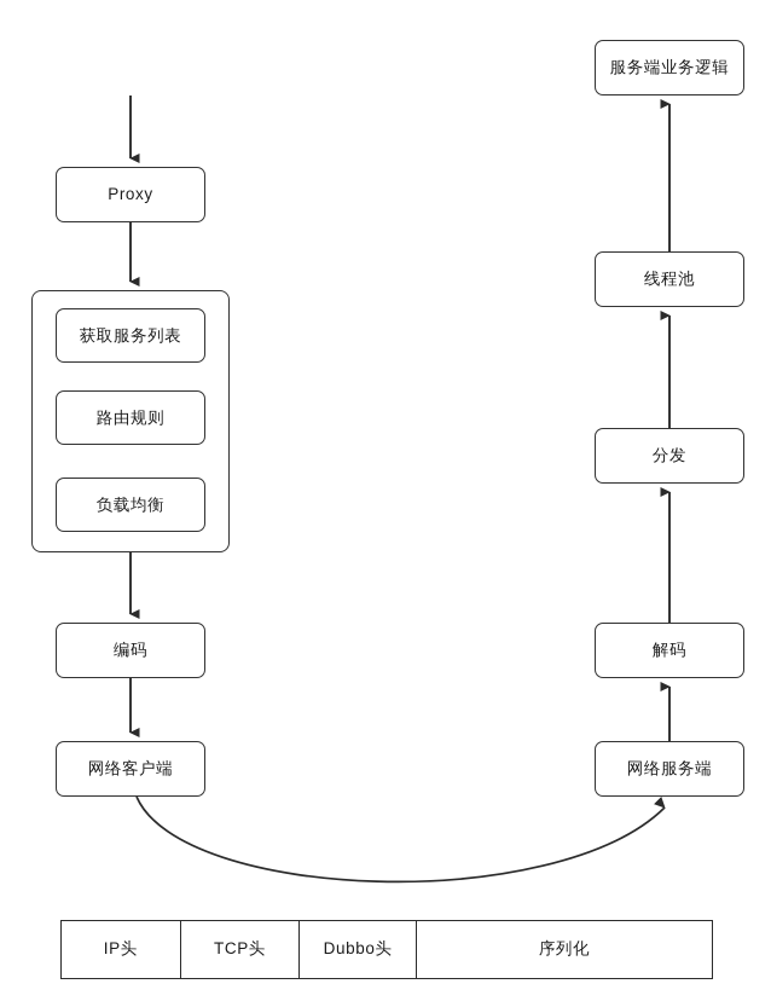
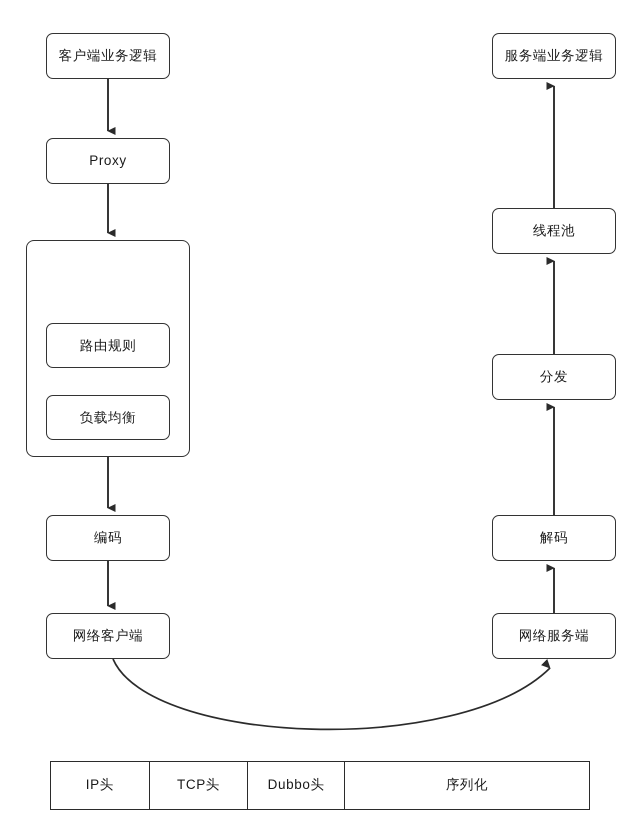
+ 客户端业务逻辑
  Proxy
- 获取服务列表
  路由规则
  负载均衡
  编码
  网络客户端
  服务端业务逻辑
  线程池
  分发
  解码
  网络服务端
  IP头
  TCP头
  Dubbo头
  序列化
